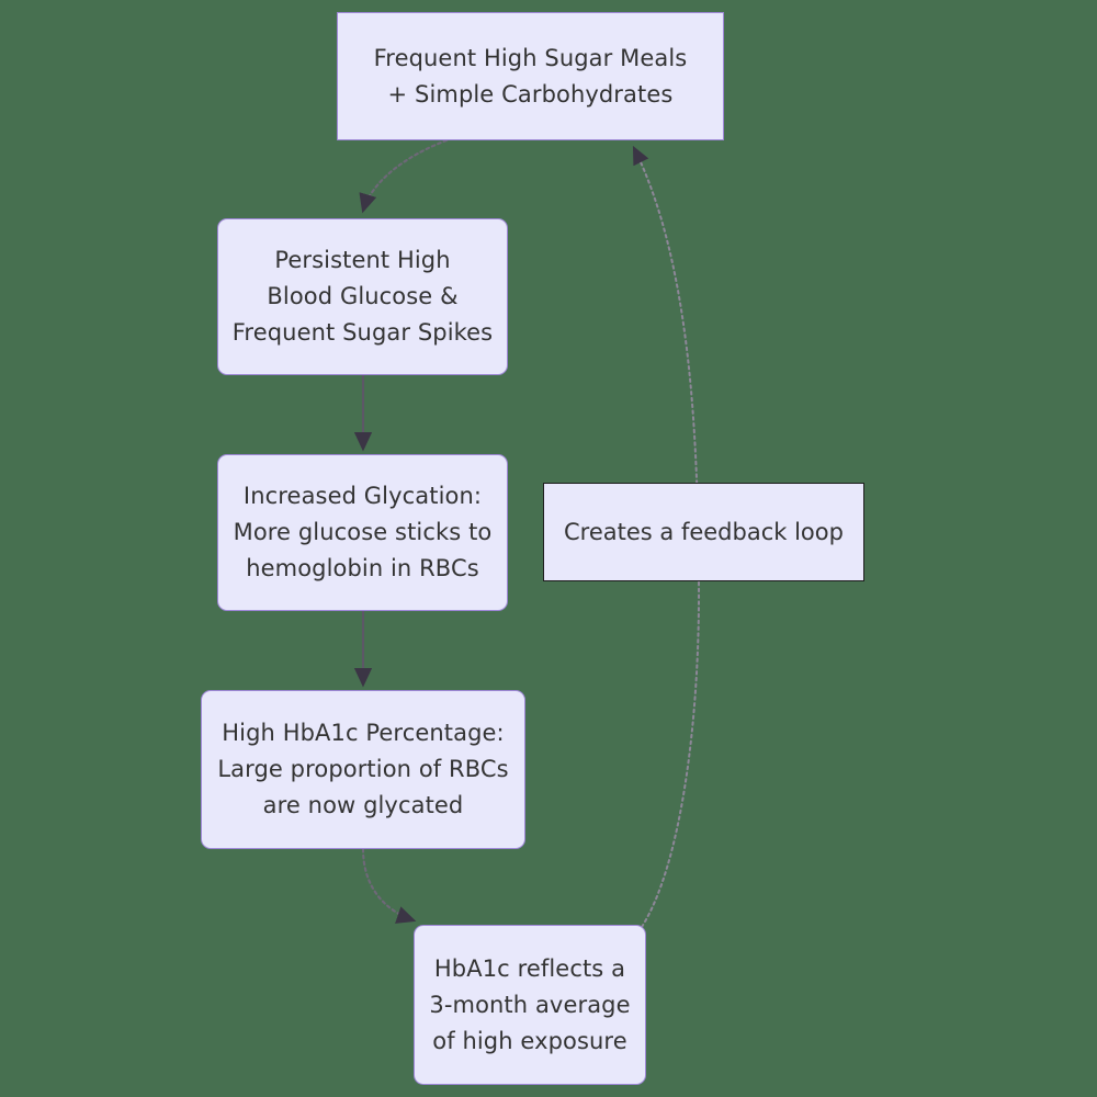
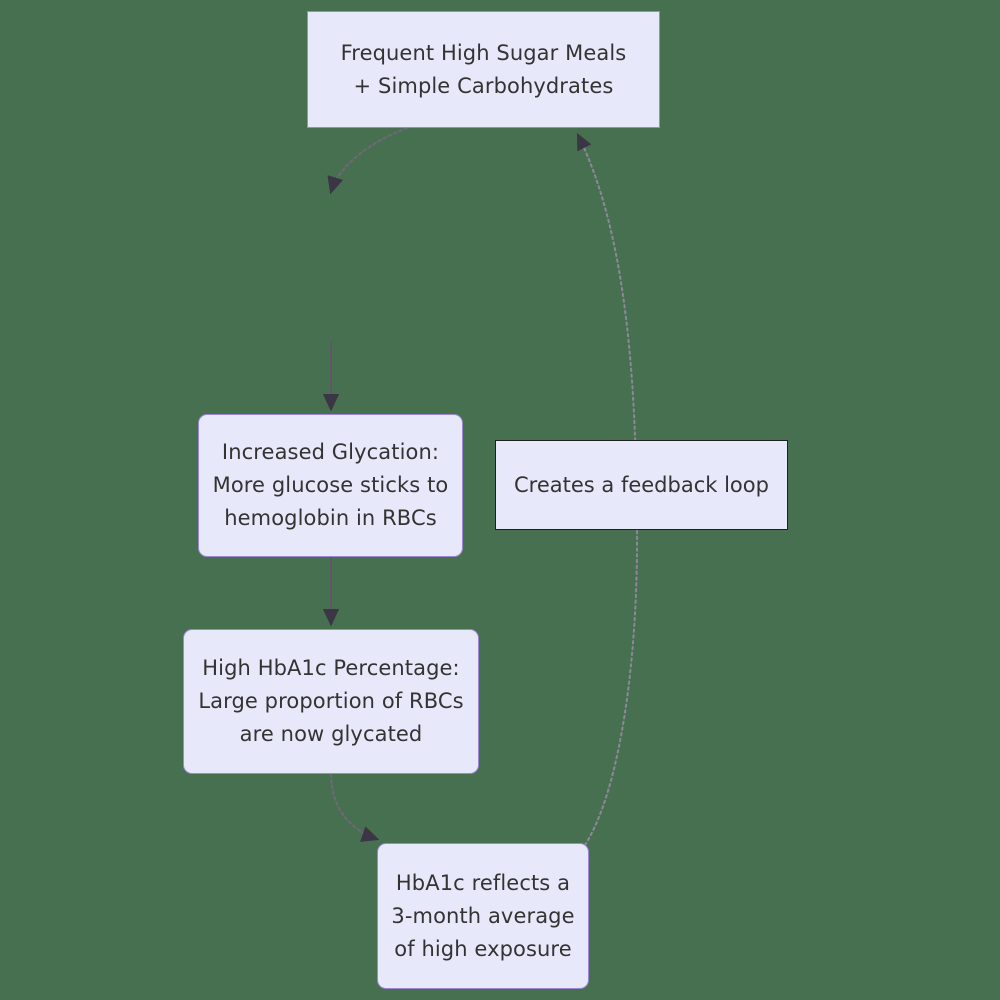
  Frequent High Sugar Meals
  + Simple Carbohydrates
- Persistent High
- Blood Glucose &
- Frequent Sugar Spikes
  Increased Glycation:
  More glucose sticks to
  hemoglobin in RBCs
  High HbA1c Percentage:
  Large proportion of RBCs
  are now glycated
  HbA1c reflects a
  3-month average
  of high exposure
  Creates a feedback loop
